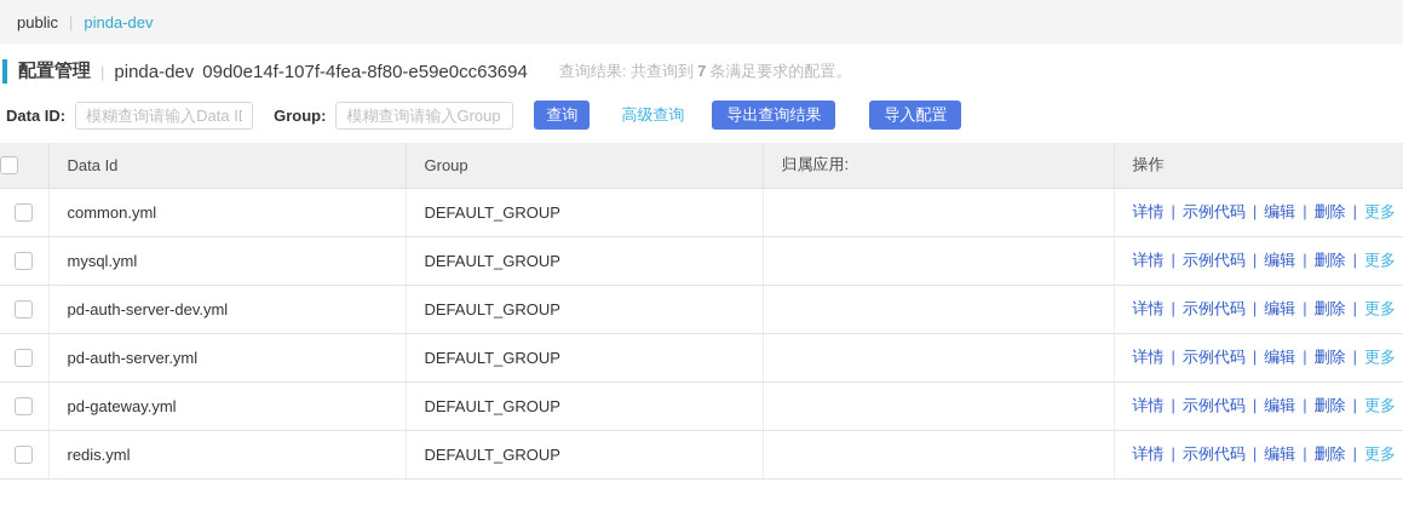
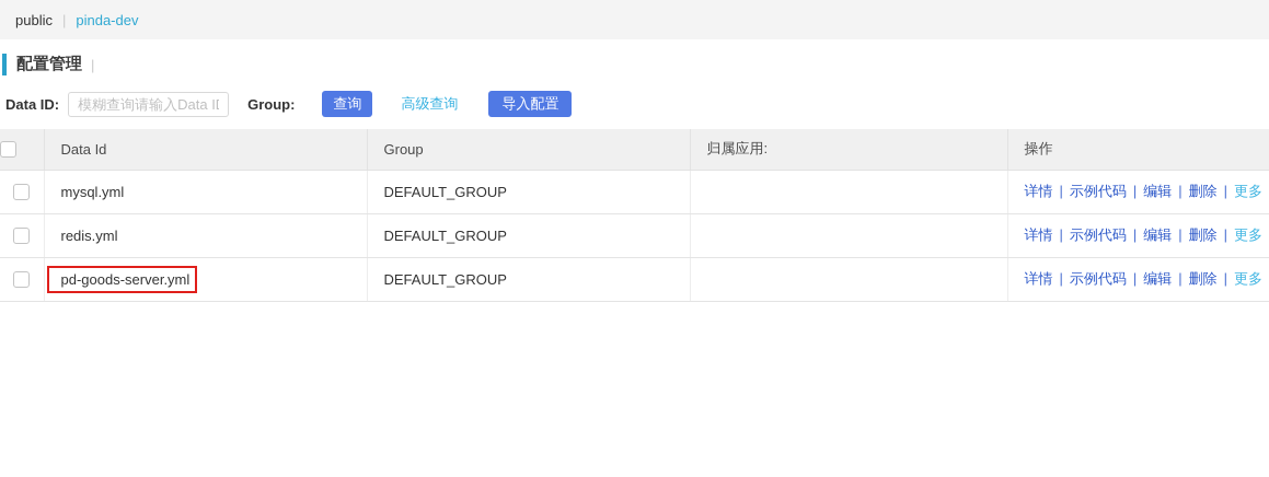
  public
  |
  pinda-dev
  配置管理
  |
- pinda-dev 09d0e14f-107f-4fea-8f80-e59e0cc63694
- 查询结果: 共查询到 7 条满足要求的配置。
  Data ID:
  模糊查询请输入Data I
  Group:
- 模糊查询请输入Group
  查询
  高级查询
- 导出查询结果
  导入配置
  	Data Id	Group	归属应用:	操作
- 	common.yml	DEFAULT_GROUP		详情 | 示例代码 | 编辑 | 删除 | 更多
  	mysql.yml	DEFAULT_GROUP		详情 | 示例代码 | 编辑 | 删除 | 更多
- 	pd-auth-server-dev.yml	DEFAULT_GROUP		详情 | 示例代码 | 编辑 | 删除 | 更多
- 	pd-auth-server.yml	DEFAULT_GROUP		详情 | 示例代码 | 编辑 | 删除 | 更多
- 	pd-gateway.yml	DEFAULT_GROUP		详情 | 示例代码 | 编辑 | 删除 | 更多
  	redis.yml	DEFAULT_GROUP		详情 | 示例代码 | 编辑 | 删除 | 更多
+ 	pd-goods-server.yml	DEFAULT_GROUP		详情 | 示例代码 | 编辑 | 删除 | 更多
